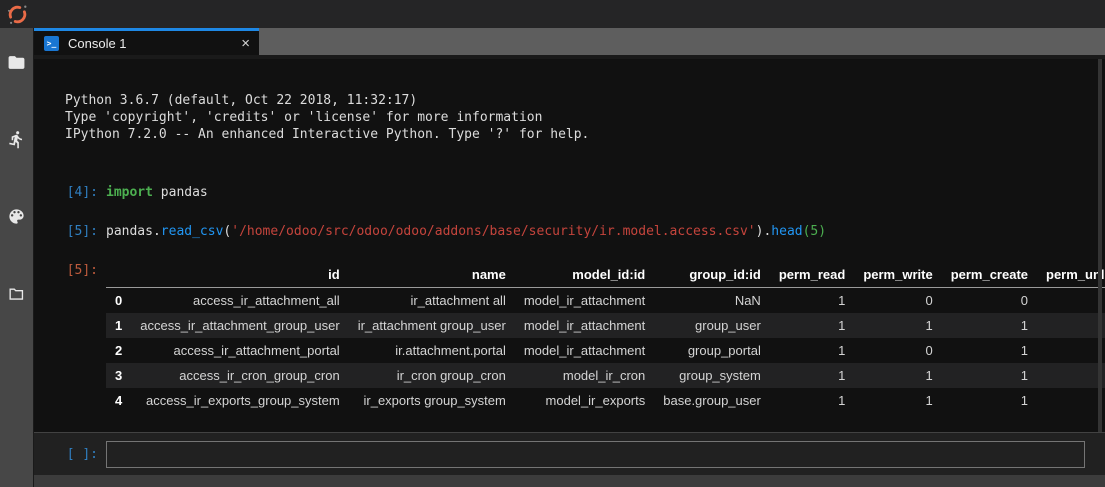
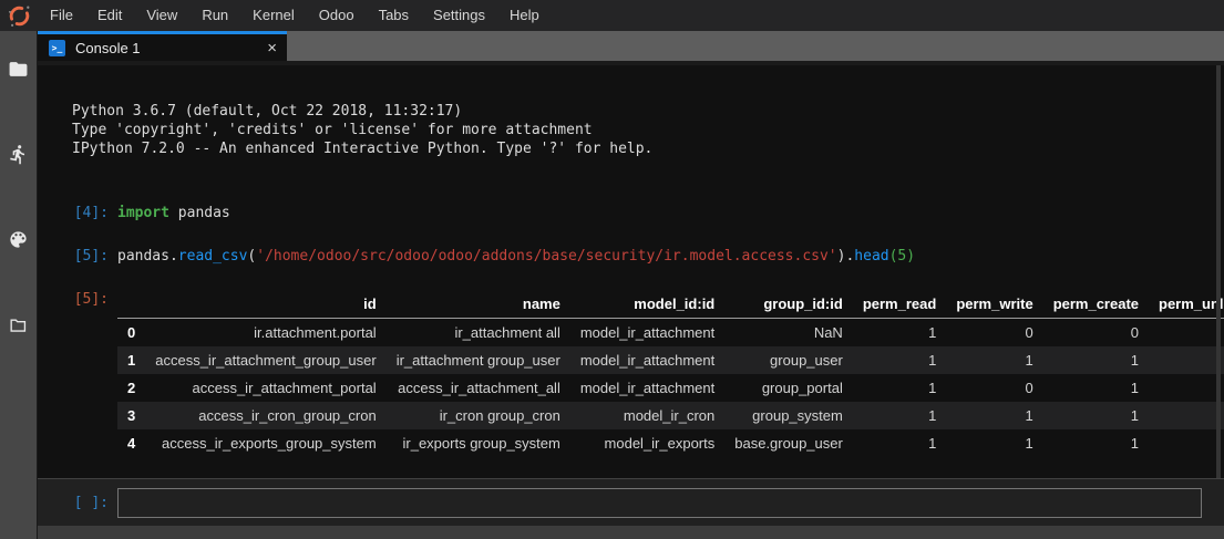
+ File
+ Edit
+ View
+ Run
+ Kernel
+ Odoo
+ Tabs
+ Settings
+ Help
  >_
  Console 1
  ×
  Python 3.6.7 (default, Oct 22 2018, 11:32:17)
- Type 'copyright', 'credits' or 'license' for more information
+ Type 'copyright', 'credits' or 'license' for more attachment
  IPython 7.2.0 -- An enhanced Interactive Python. Type '?' for help.
  [4]:
  import pandas
  [5]:
  pandas.read_csv('/home/odoo/src/odoo/odoo/addons/base/security/ir.model.access.csv').head(5)
  [5]:
  	id	name	model_id:id	group_id:id	perm_read	perm_write	perm_create	perm_unl
- 0	access_ir_attachment_all	ir_attachment all	model_ir_attachment	NaN	1	0	0
+ 0	ir.attachment.portal	ir_attachment all	model_ir_attachment	NaN	1	0	0
  1	access_ir_attachment_group_user	ir_attachment group_user	model_ir_attachment	group_user	1	1	1
- 2	access_ir_attachment_portal	ir.attachment.portal	model_ir_attachment	group_portal	1	0	1
+ 2	access_ir_attachment_portal	access_ir_attachment_all	model_ir_attachment	group_portal	1	0	1
  3	access_ir_cron_group_cron	ir_cron group_cron	model_ir_cron	group_system	1	1	1
  4	access_ir_exports_group_system	ir_exports group_system	model_ir_exports	base.group_user	1	1	1
  [ ]:
